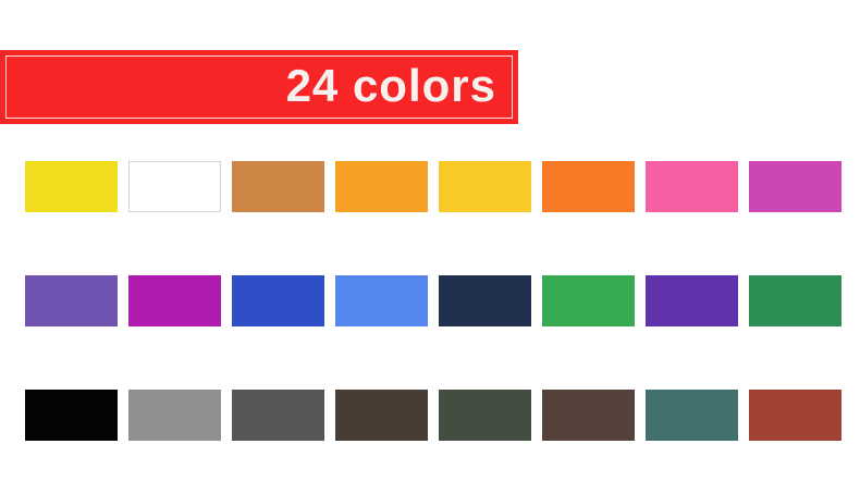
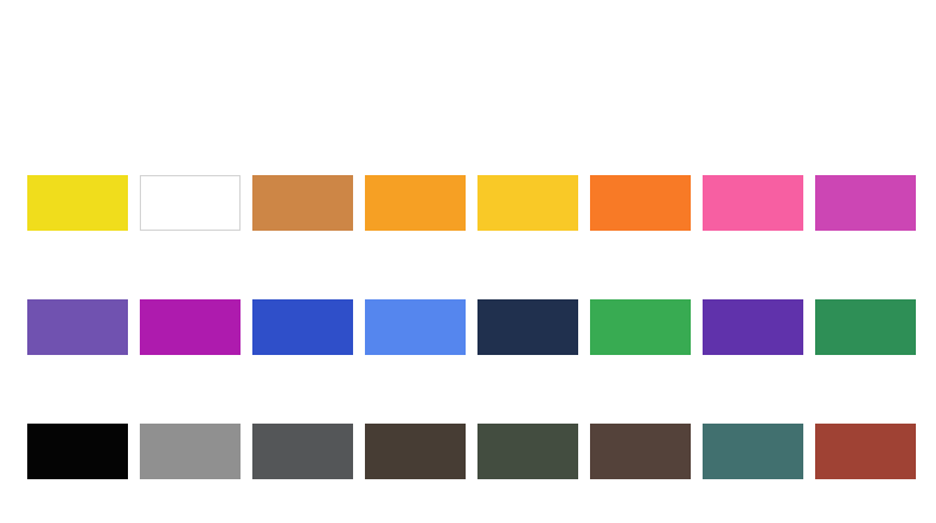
- 24 colors
